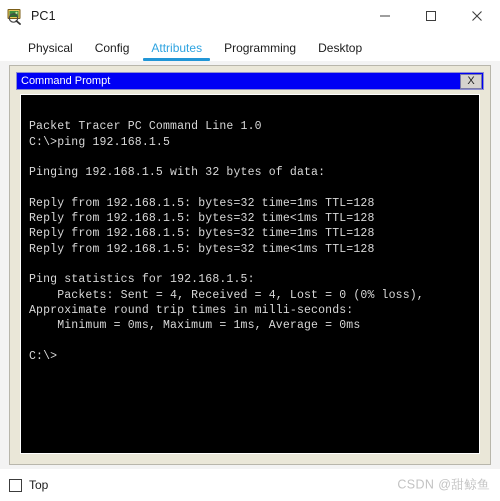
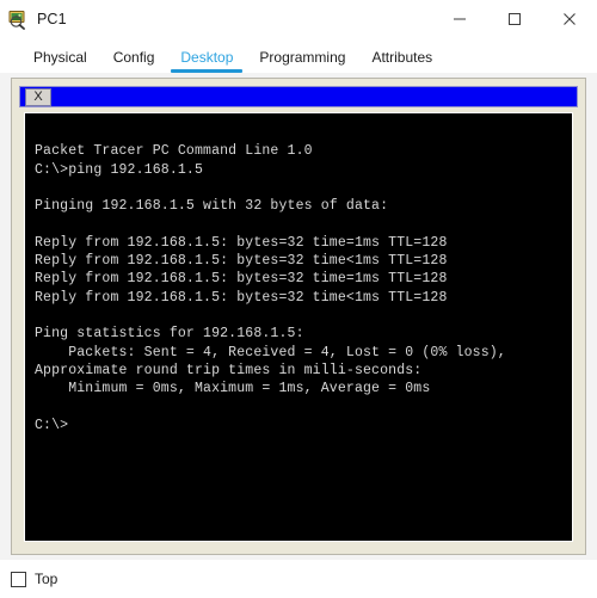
  PC1
  Physical
  Config
- Attributes
+ Desktop
  Programming
- Desktop
+ Attributes
- Command Prompt
  X
  Packet Tracer PC Command Line 1.0
  C:\>ping 192.168.1.5
  Pinging 192.168.1.5 with 32 bytes of data:
  Reply from 192.168.1.5: bytes=32 time=1ms TTL=128
  Reply from 192.168.1.5: bytes=32 time<1ms TTL=128
  Reply from 192.168.1.5: bytes=32 time=1ms TTL=128
  Reply from 192.168.1.5: bytes=32 time<1ms TTL=128
  Ping statistics for 192.168.1.5:
  Packets: Sent = 4, Received = 4, Lost = 0 (0% loss),
  Approximate round trip times in milli-seconds:
  Minimum = 0ms, Maximum = 1ms, Average = 0ms
  C:\>
  Top
- CSDN @甜鲸鱼
